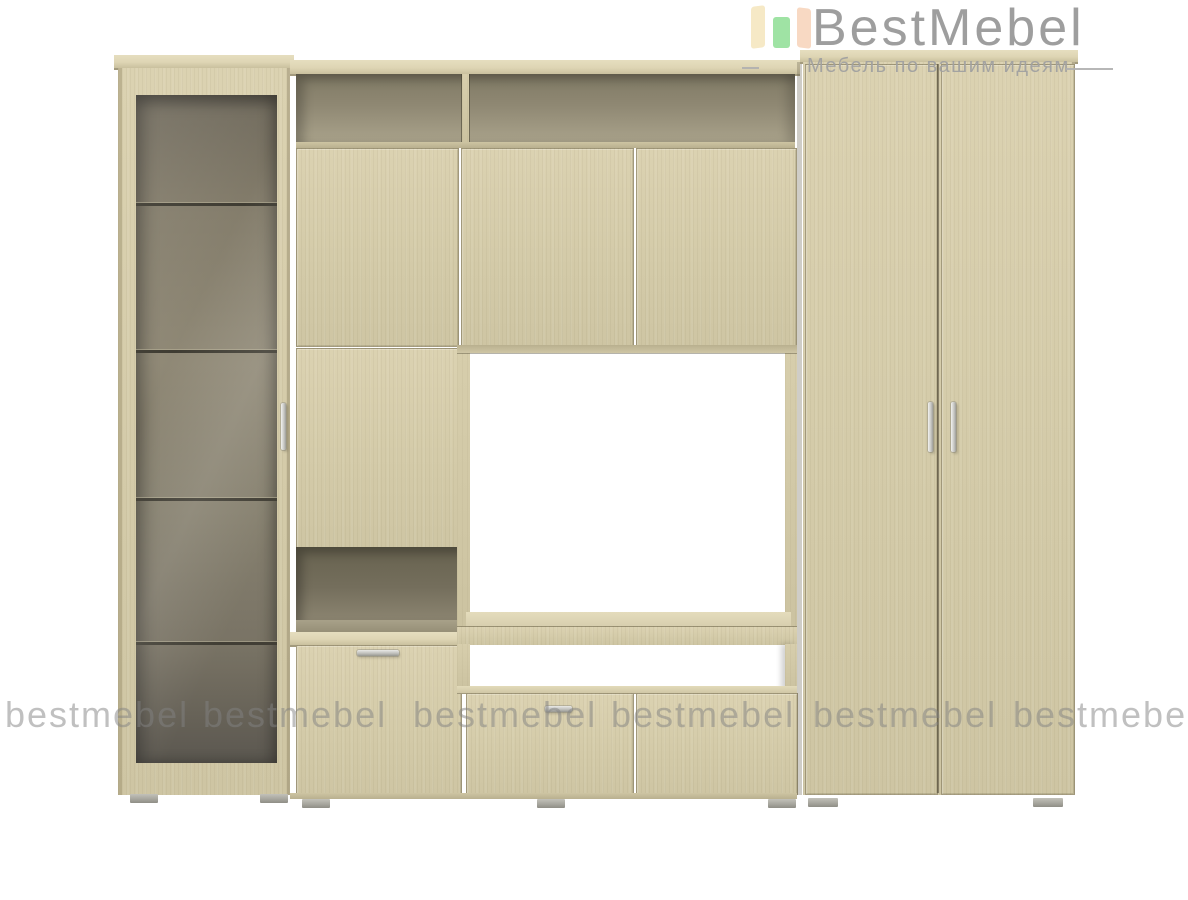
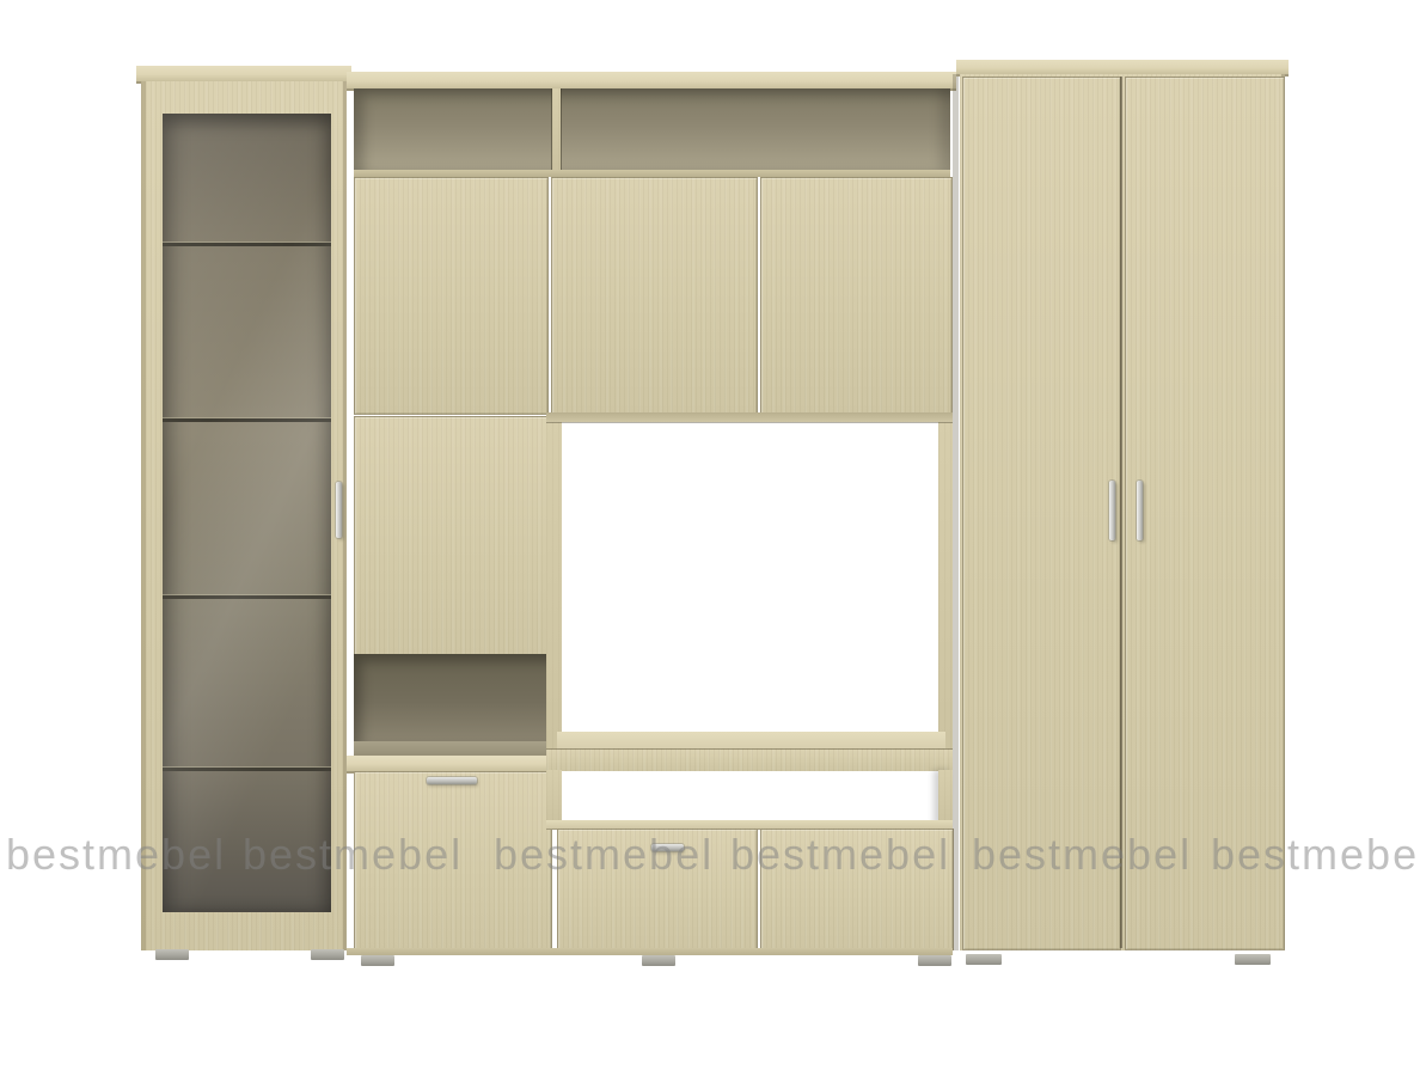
- BestMebel
- Мебель по вашим идеям
  bestmebel
  bestmebel
  bestmebel
  bestmebel
  bestmebel
  bestmebe
